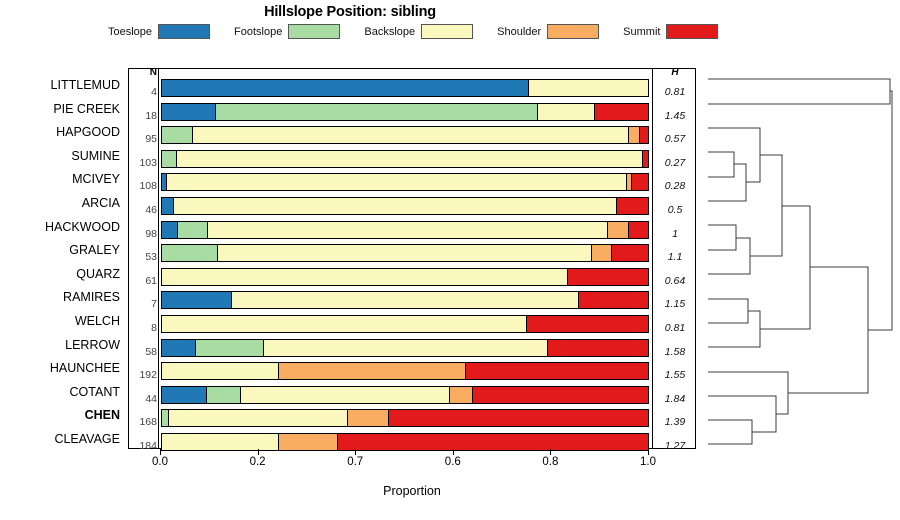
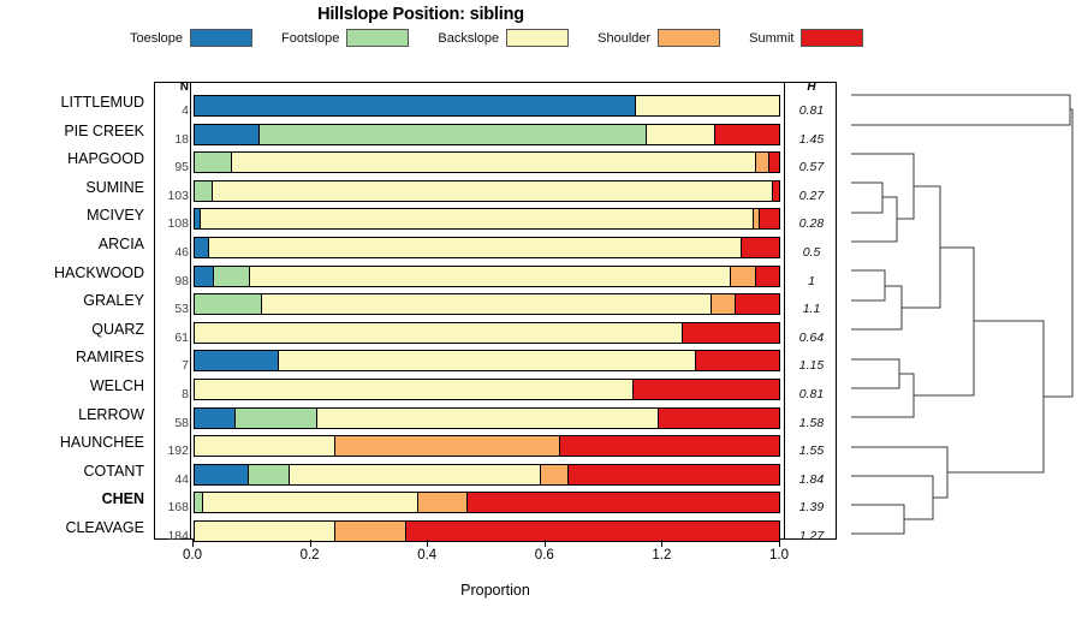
  Hillslope Position: sibling
  Toeslope
  Footslope
  Backslope
  Shoulder
  Summit
  LITTLEMUD
  PIE CREEK
  HAPGOOD
  SUMINE
  MCIVEY
  ARCIA
  HACKWOOD
  GRALEY
  QUARZ
  RAMIRES
  WELCH
  LERROW
  HAUNCHEE
  COTANT
  CHEN
  CLEAVAGE
  N
  H
  4
  0.81
  18
  1.45
  95
  0.57
  103
  0.27
  108
  0.28
  46
  0.5
  98
  1
  53
  1.1
  61
  0.64
  7
  1.15
  8
  0.81
  58
  1.58
  192
  1.55
  44
  1.84
  168
  1.39
  184
  1.27
  0.0
  0.2
- 0.7
+ 0.4
  0.6
- 0.8
+ 1.2
  1.0
  Proportion
